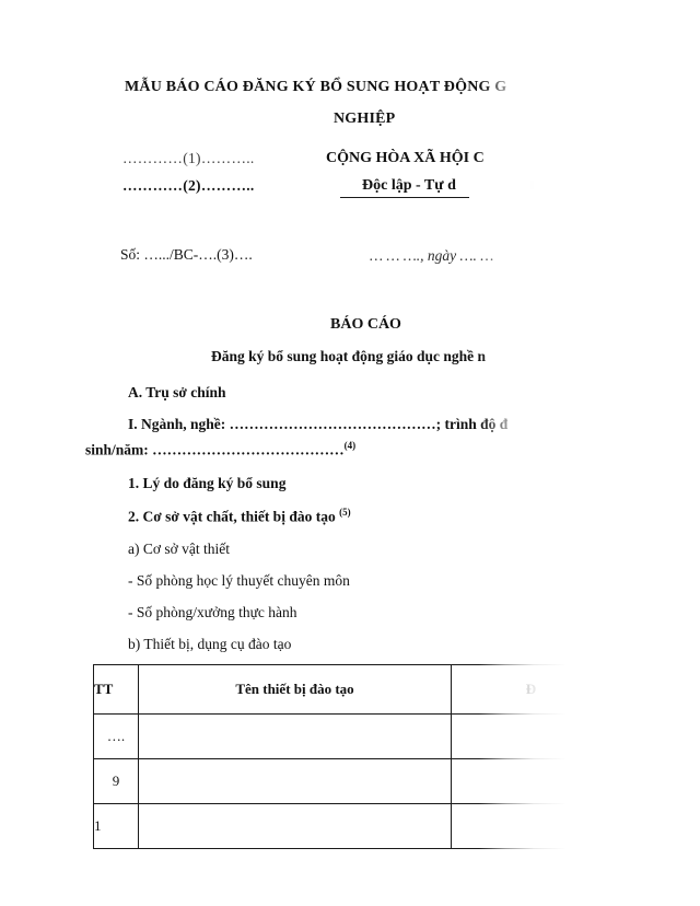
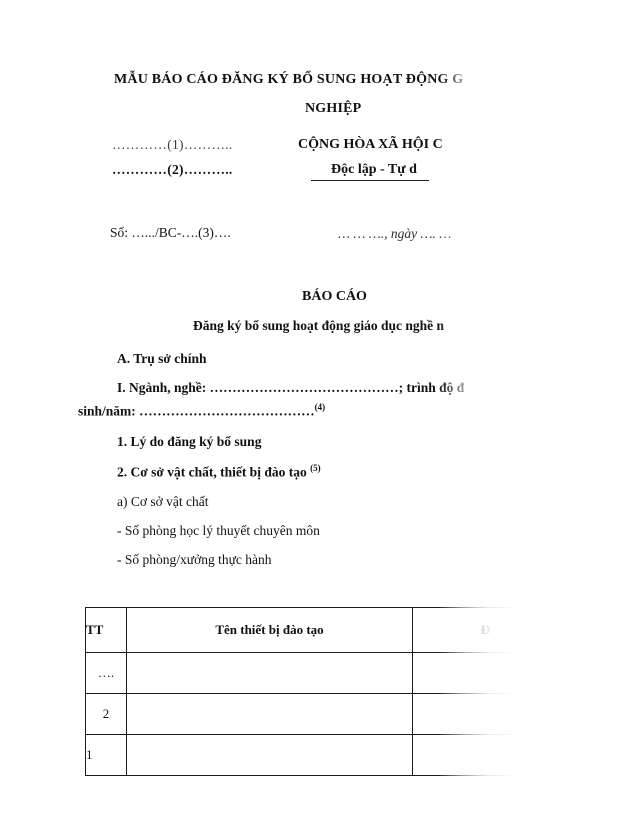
  MẪU BÁO CÁO ĐĂNG KÝ BỔ SUNG HOẠT
  NGHIỆP
  …………(1)………..
  …………(2)………..
  Độc lập - T
  Số: ….../BC-….(3)….
  BÁO CÁO
  Đăng ký bổ sung hoạt động giáo dục
  A. Trụ sở chính
  I. Ngành, nghề: ……………………………………
  sinh/năm: …………………………………(4)
  1. Lý do đăng ký bổ sung
  2. Cơ sở vật chất, thiết bị đào tạo (5)
- a) Cơ sở vật thiết
+ a) Cơ sở vật chất
  - Số phòng học lý thuyết chuyên môn
  - Số phòng/xưởng thực hành
- b) Thiết bị, dụng cụ đào tạo
  TT	Tên thiết bị đào tạo
  ….
- 9
+ 2
  1
